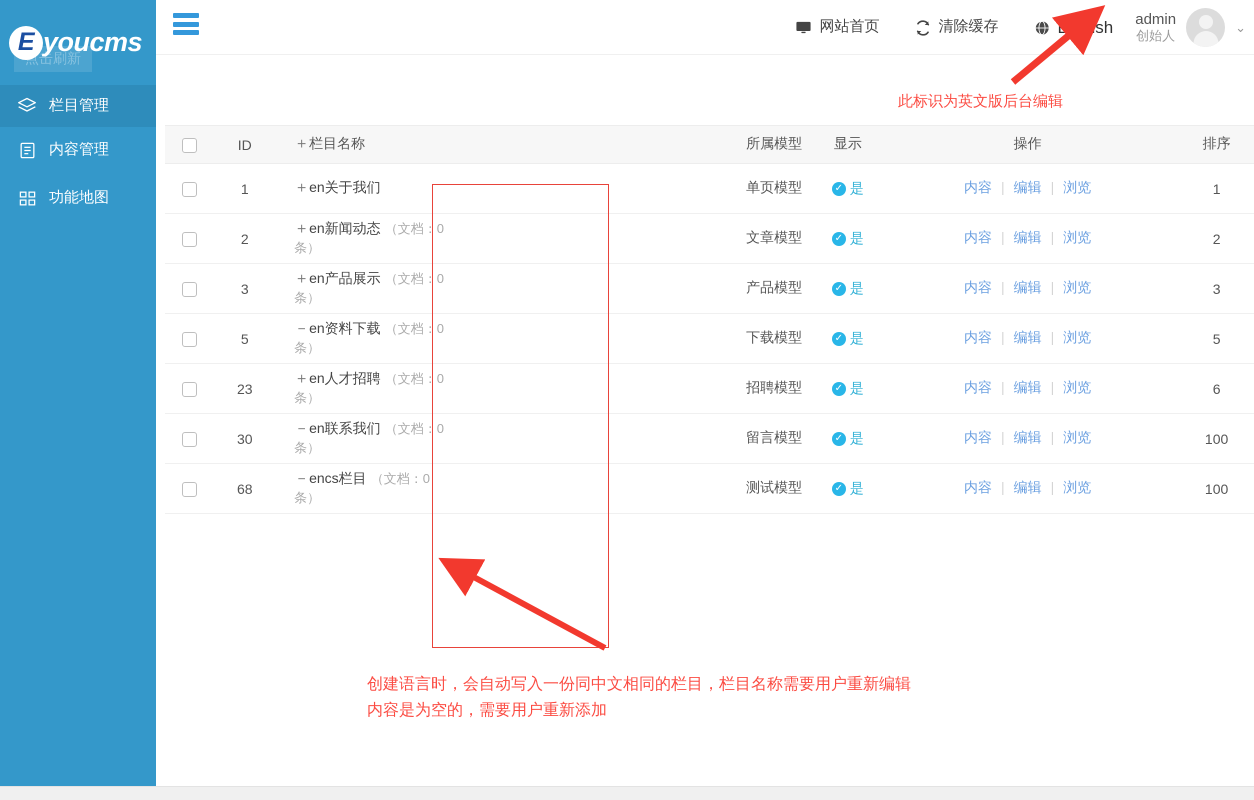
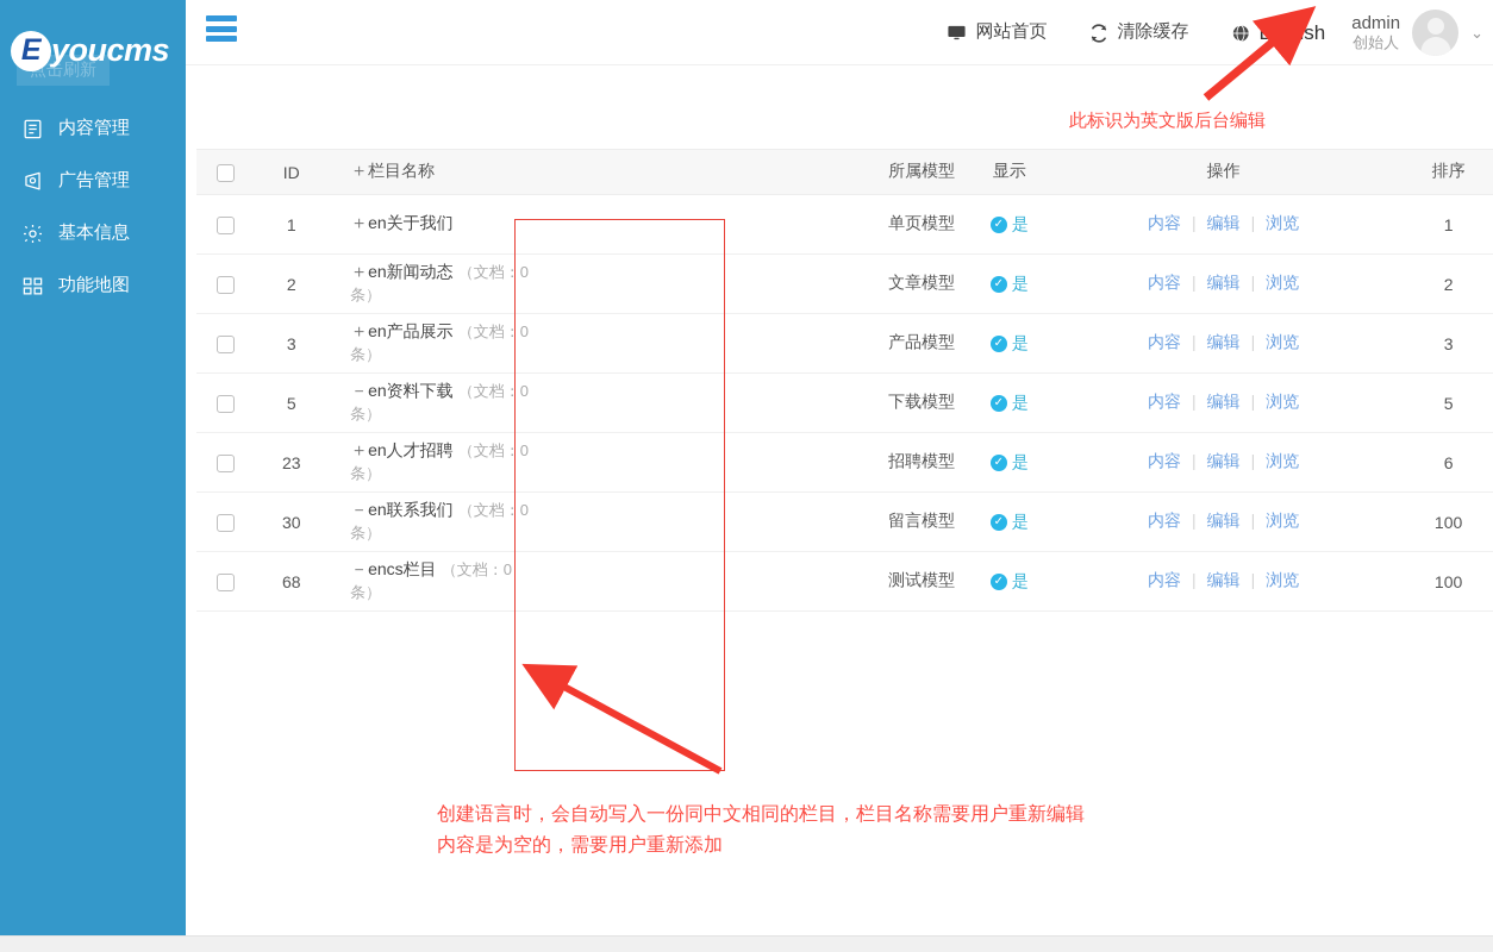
  E
  youcms
  击刷新
- 栏目管理
  内容管理
+ 广告管理
+ 基本信息
  功能地图
  网站首页
  清除缓存
  English
  admin
  创始人
  ⌄
  	ID	＋栏目名称		所属模型	显示	操作	排序
  	1	＋en关于我们		单页模型	✓ 是	内容 | 编辑 | 浏览	1
  	2	＋en新闻动态 （文档：0条）		文章模型	✓ 是	内容 | 编辑 | 浏览	2
  	3	＋en产品展示 （文档：0条）		产品模型	✓ 是	内容 | 编辑 | 浏览	3
  	5	－en资料下载 （文档：0条）		下载模型	✓ 是	内容 | 编辑 | 浏览	5
  	23	＋en人才招聘 （文档：0条）		招聘模型	✓ 是	内容 | 编辑 | 浏览	6
  	30	－en联系我们 （文档：0条）		留言模型	✓ 是	内容 | 编辑 | 浏览	100
  	68	－encs栏目 （文档：0条）		测试模型	✓ 是	内容 | 编辑 | 浏览	100
  此标识为英文版后台编辑
  创建语言时，会自动写入一份同中文相同的栏目，栏目名称需要用户重新编辑
  内容是为空的，需要用户重新添加
